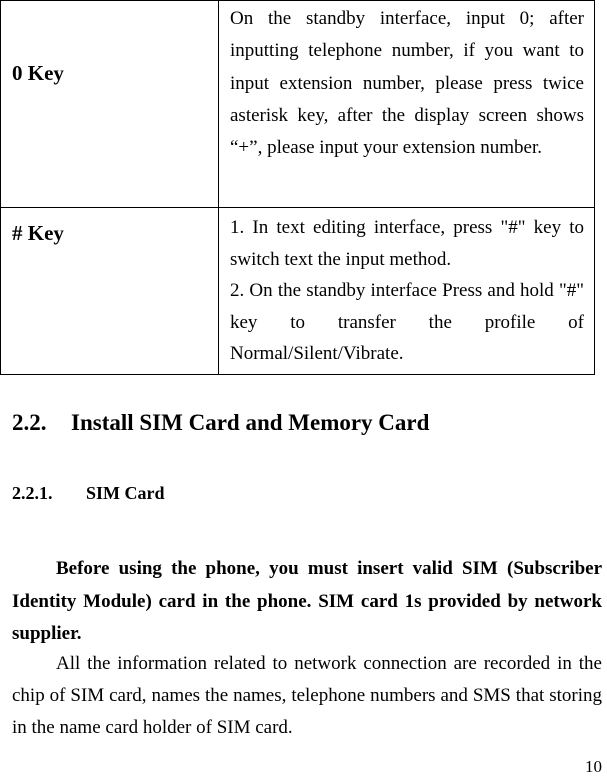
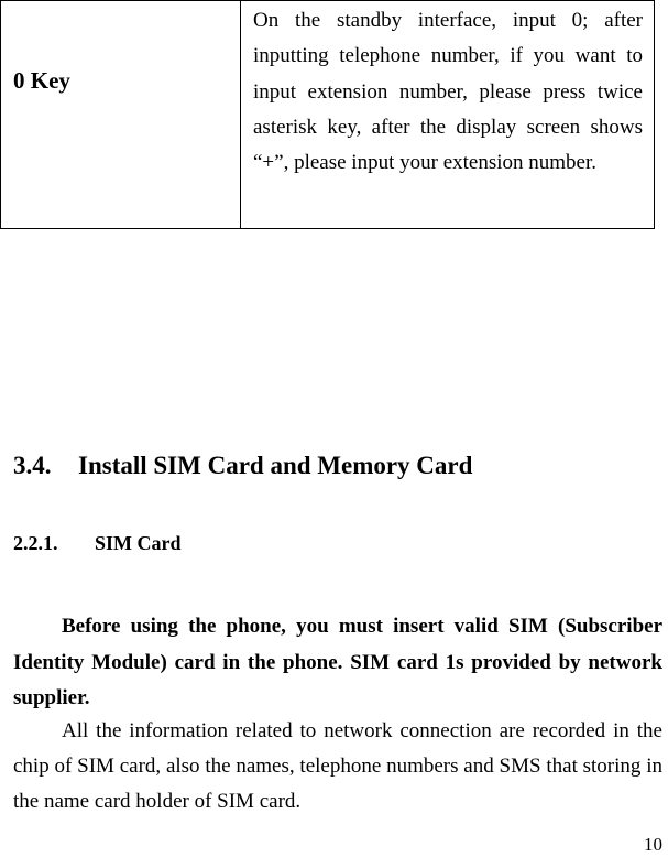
  0 Key	On the standby interface, input 0; after inputting telephone number, if you want to input extension number, please press twice asterisk key, after the display screen shows “+”, please input your extension number.
- # Key	1. In text editing interface, press "#" key to switch text the input method. 2. On the standby interface Press and hold "#" key to transfer the profile of Normal/Silent/Vibrate.
- 2.2. Install SIM Card and Memory Card
+ 3.4. Install SIM Card and Memory Card
  2.2.1. SIM Card
  Before using the phone, you must insert valid SIM (Subscriber Identity Module) card in the phone. SIM card 1s provided by network supplier.
- All the information related to network connection are recorded in the chip of SIM card, names the names, telephone numbers and SMS that storing in the name card holder of SIM card.
+ All the information related to network connection are recorded in the chip of SIM card, also the names, telephone numbers and SMS that storing in the name card holder of SIM card.
  10
